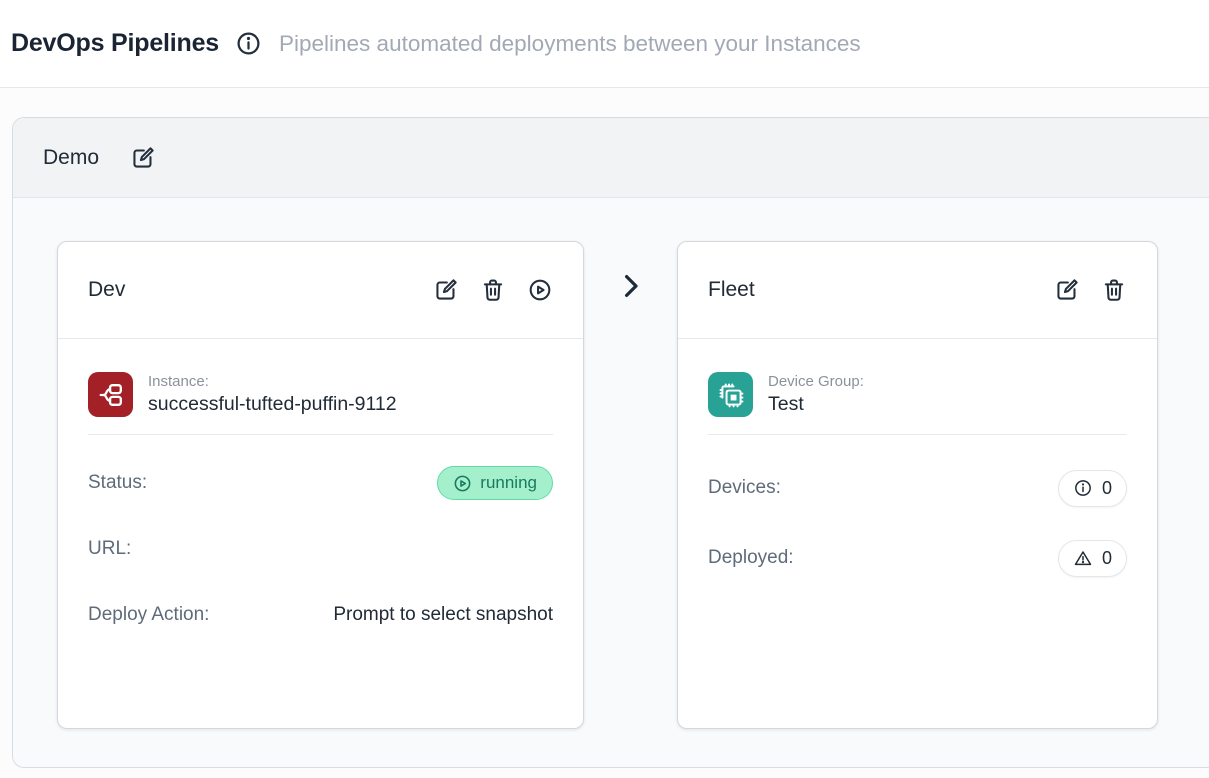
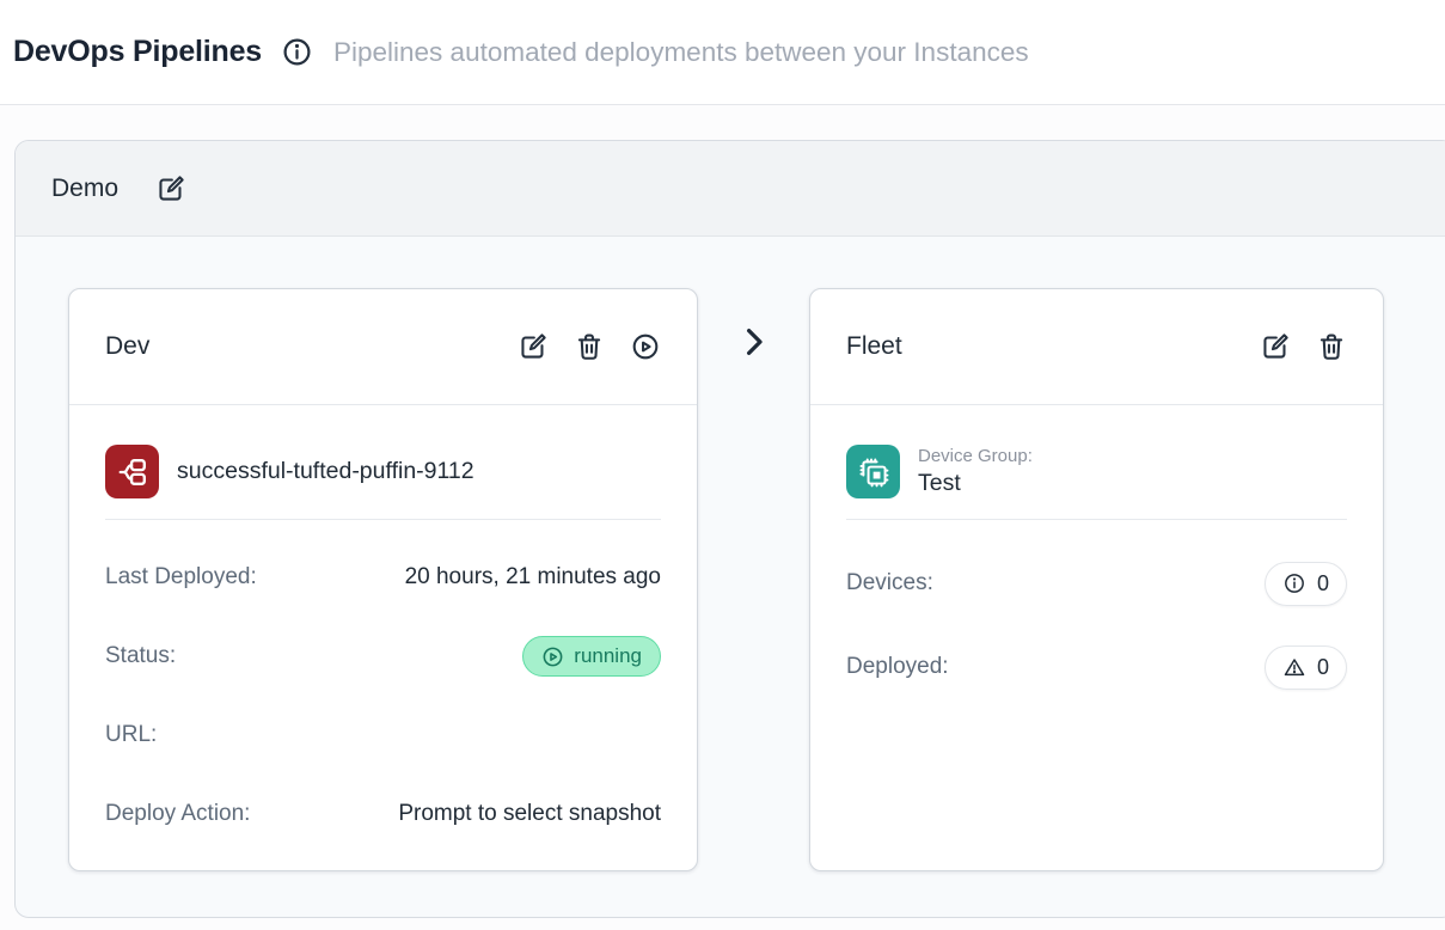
  DevOps Pipelines
  Pipelines automated deployments between your Instances
  Demo
  Dev
- Instance:
  successful-tufted-puffin-9112
+ Last Deployed:
+ 20 hours, 21 minutes ago
  Status:
  running
  URL:
  Deploy Action:
  Prompt to select snapshot
  Fleet
  Device Group:
  Test
  Devices:
  0
  Deployed:
  0
